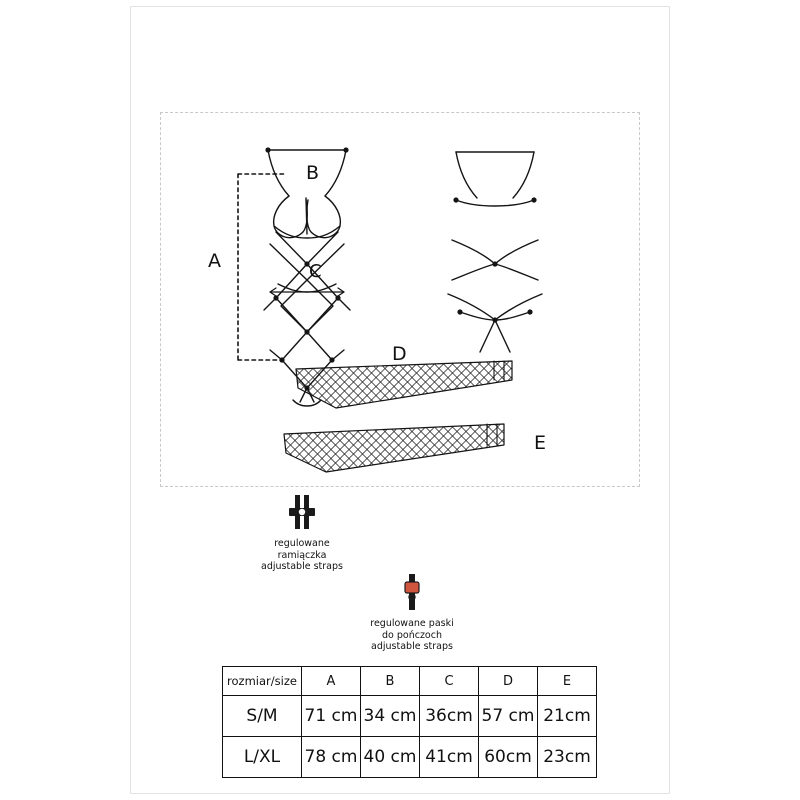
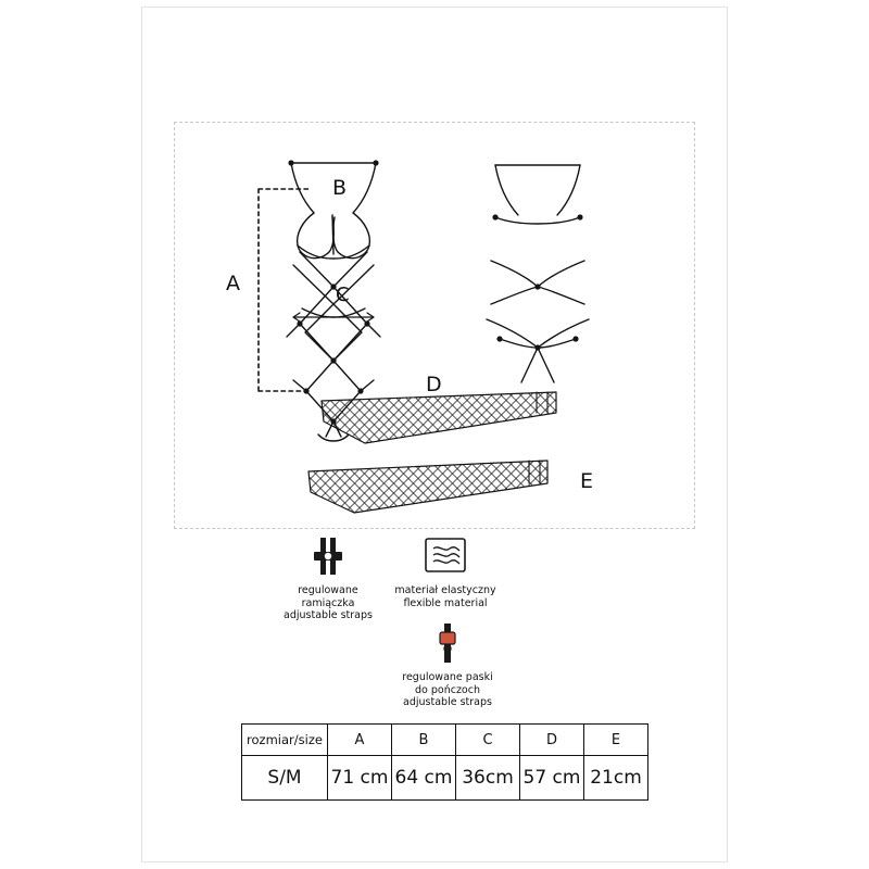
  A
  B
  C
  D
  E
  regulowane ramiączka
  adjustable straps
+ materiał elastyczny
+ flexible material
  regulowane paski
  do pończoch
  adjustable straps
  rozmiar/size	A	B	C	D	E
- S/M	71 cm	34 cm	36cm	57 cm	21cm
+ S/M	71 cm	64 cm	36cm	57 cm	21cm
- L/XL	78 cm	40 cm	41cm	60cm	23cm
